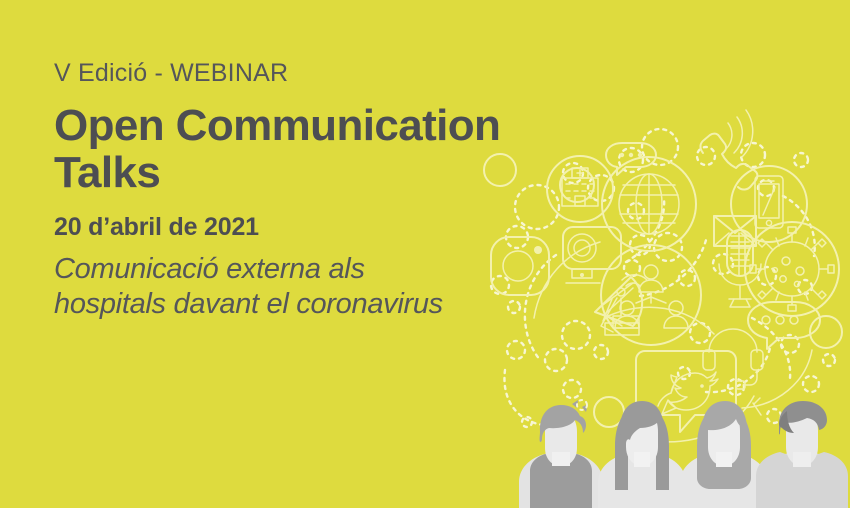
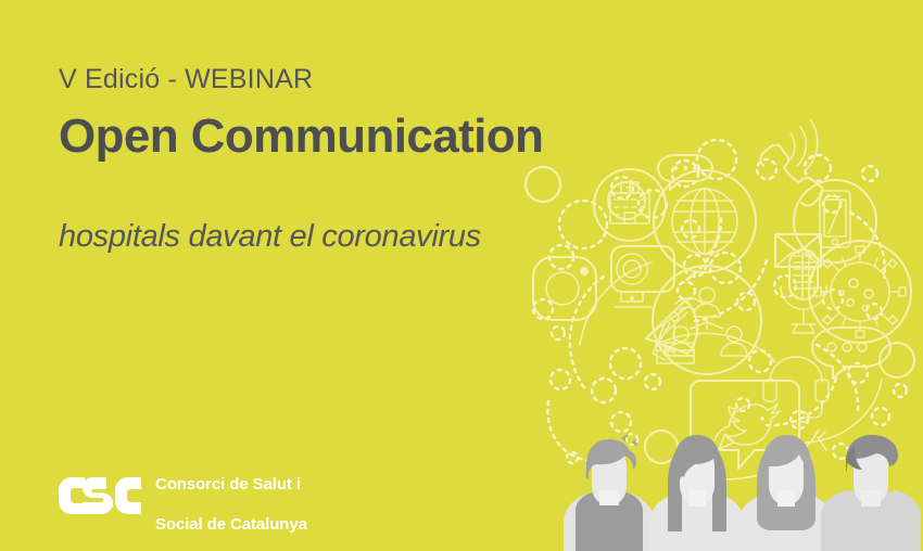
  V Edició - WEBINAR
  Open Communication
- Talks
- 20 d’abril de 2021
- Comunicació externa als
  hospitals davant el coronavirus
+ Consorci de Salut i
+ Social de Catalunya
